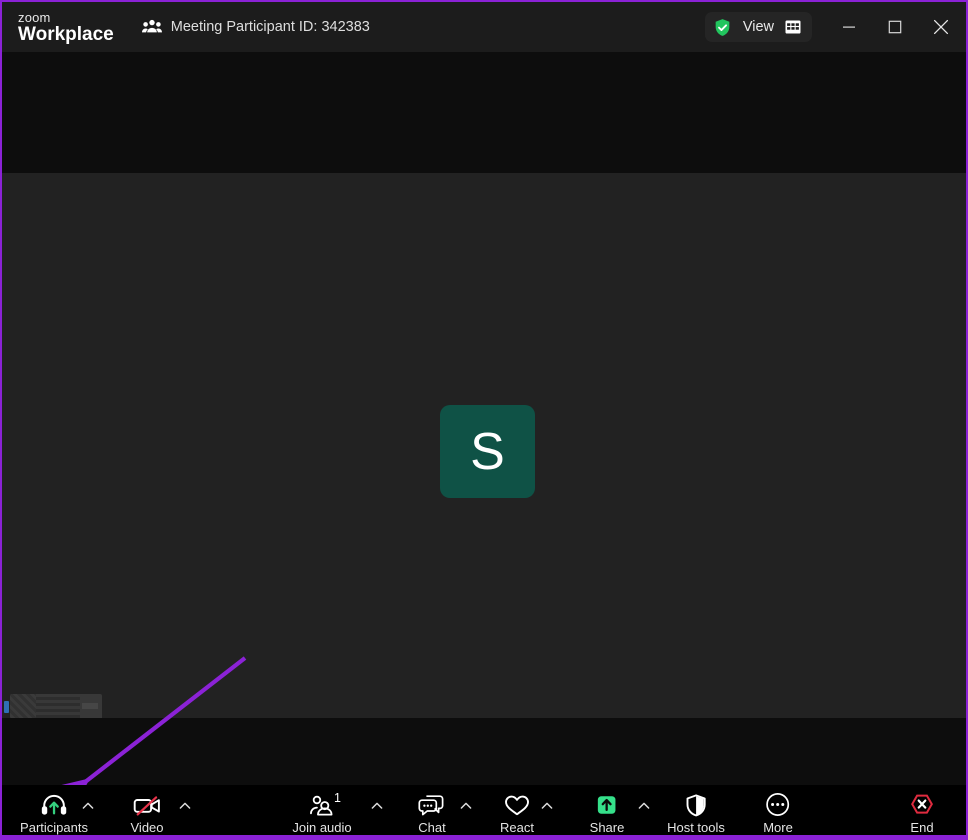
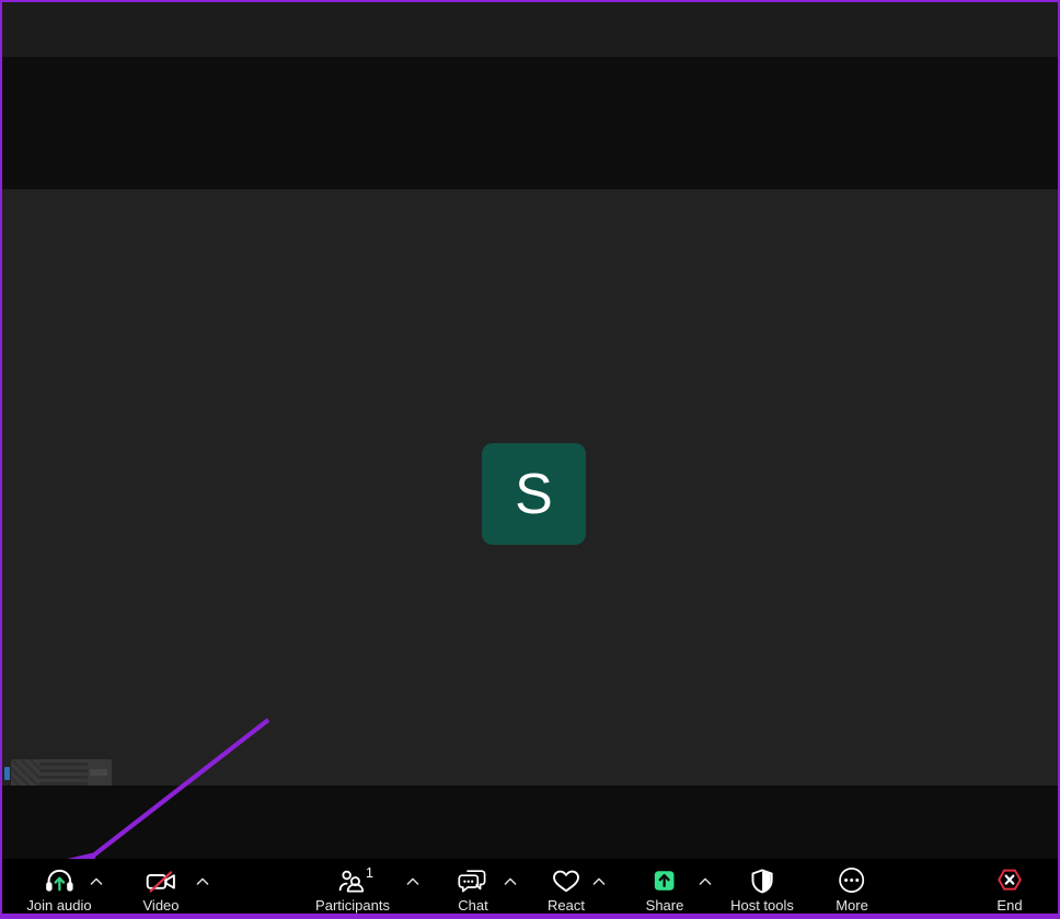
- zoom
- Workplace
- Meeting Participant ID: 342383
- View
  S
- Participants
+ Join audio
  Video
  1
- Join audio
+ Participants
  Chat
  React
  Share
  Host tools
  More
  End
